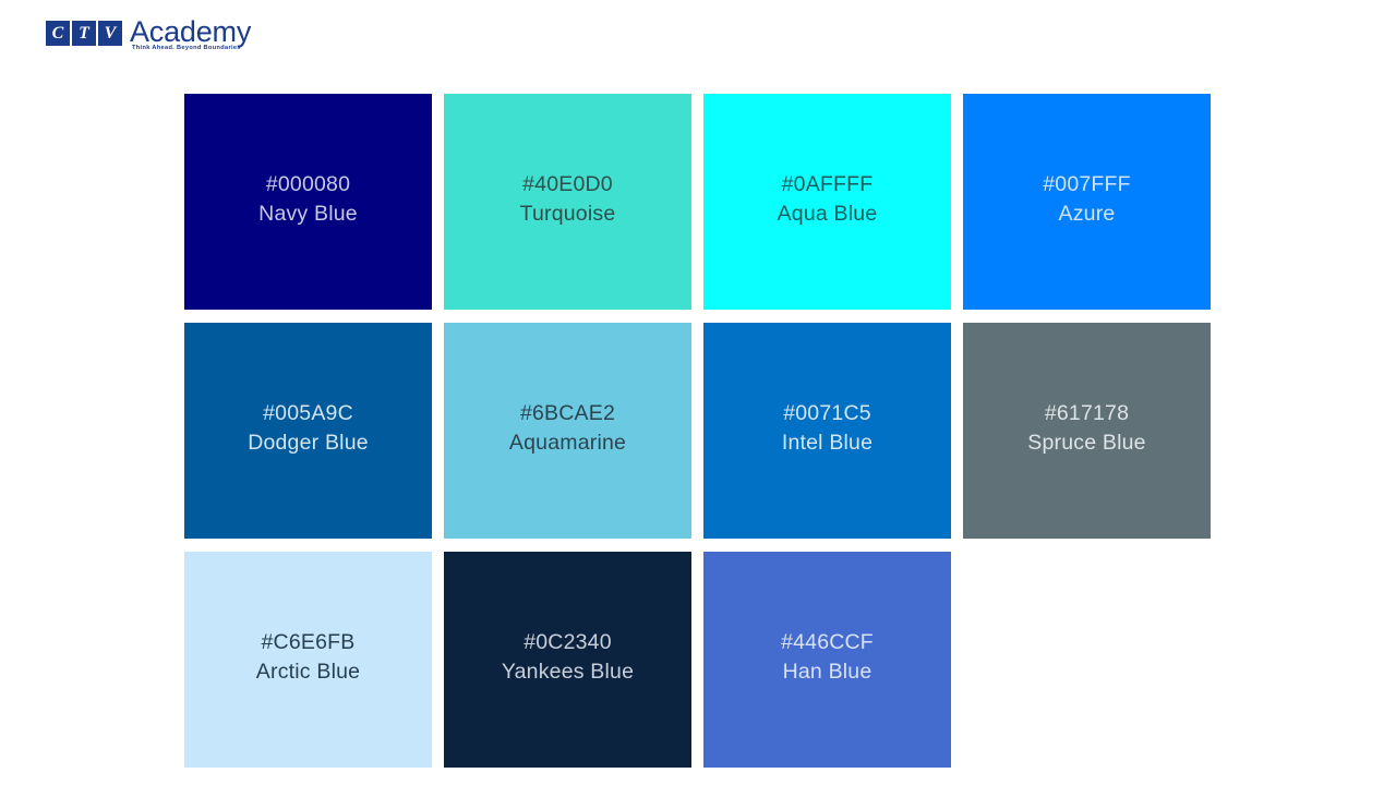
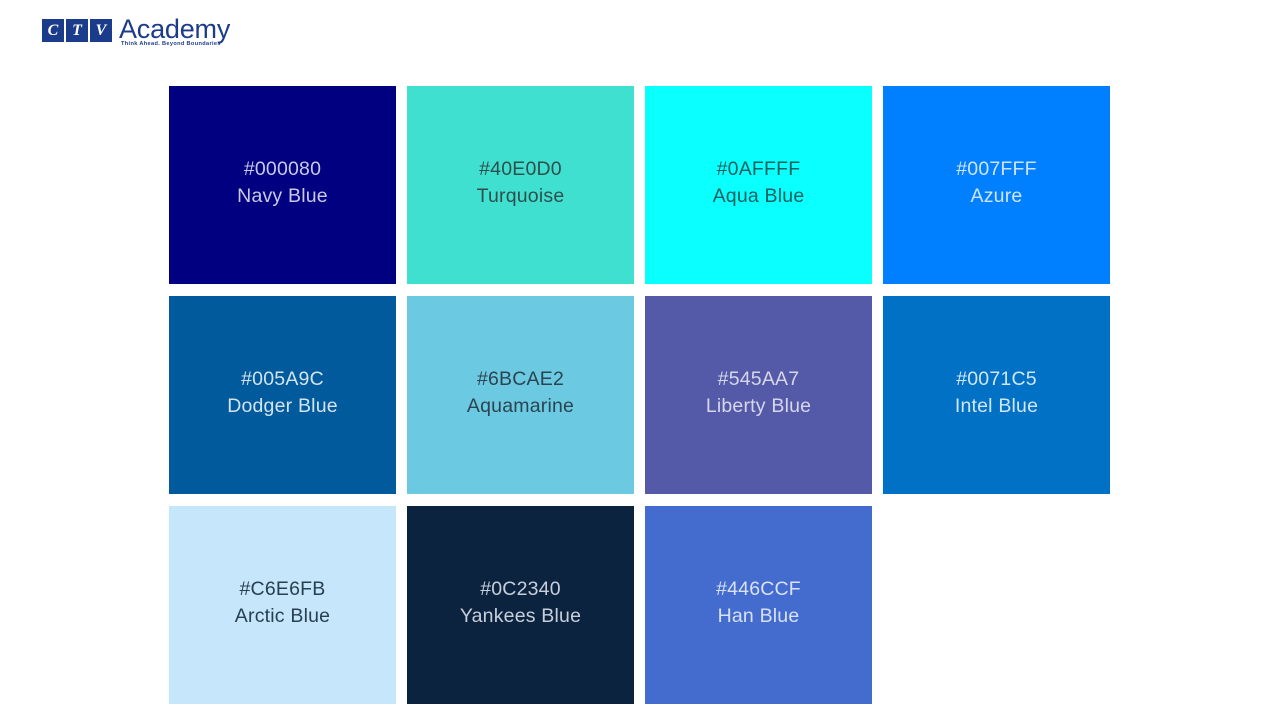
  C
  T
  V
  Academy
  #000080
  Navy Blue
  #40E0D0
  Turquoise
  #0AFFFF
  Aqua Blue
  #007FFF
  Azure
  #005A9C
  Dodger Blue
  #6BCAE2
  Aquamarine
+ #545AA7
+ Liberty Blue
  #0071C5
  Intel Blue
- #617178
- Spruce Blue
  #C6E6FB
  Arctic Blue
  #0C2340
  Yankees Blue
  #446CCF
  Han Blue
